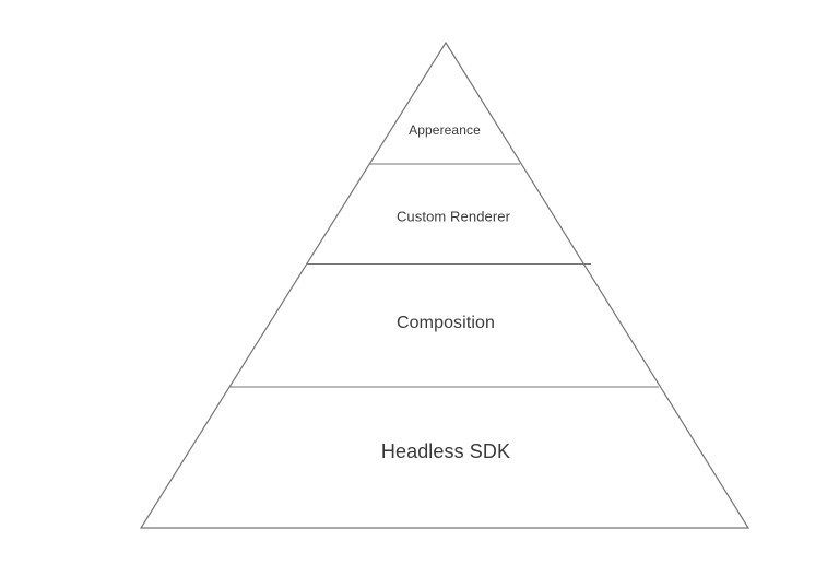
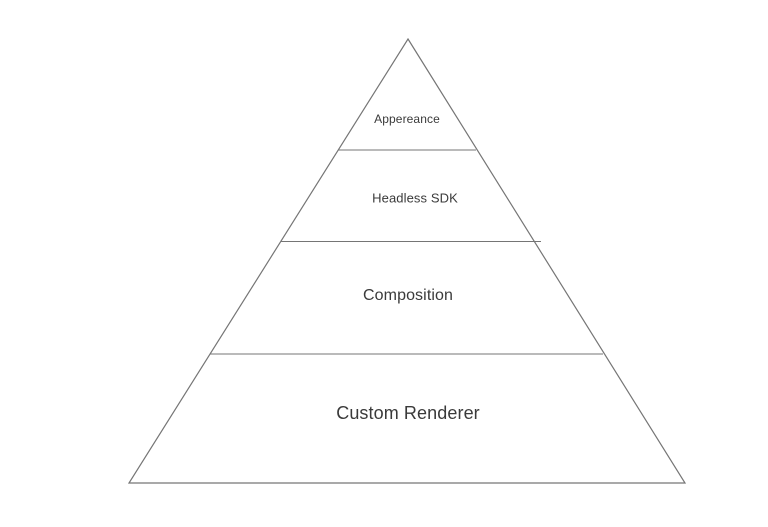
  Appereance
- Custom Renderer
+ Headless SDK
  Composition
- Headless SDK
+ Custom Renderer
